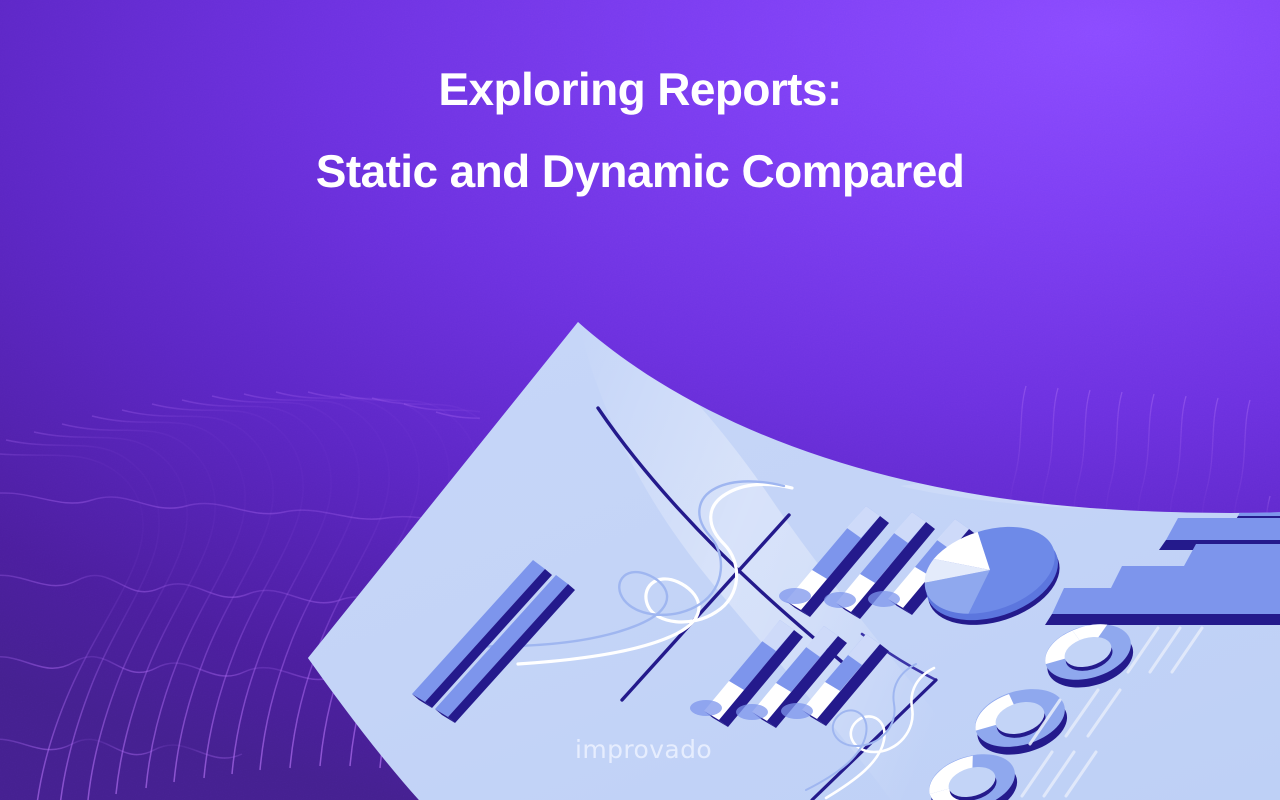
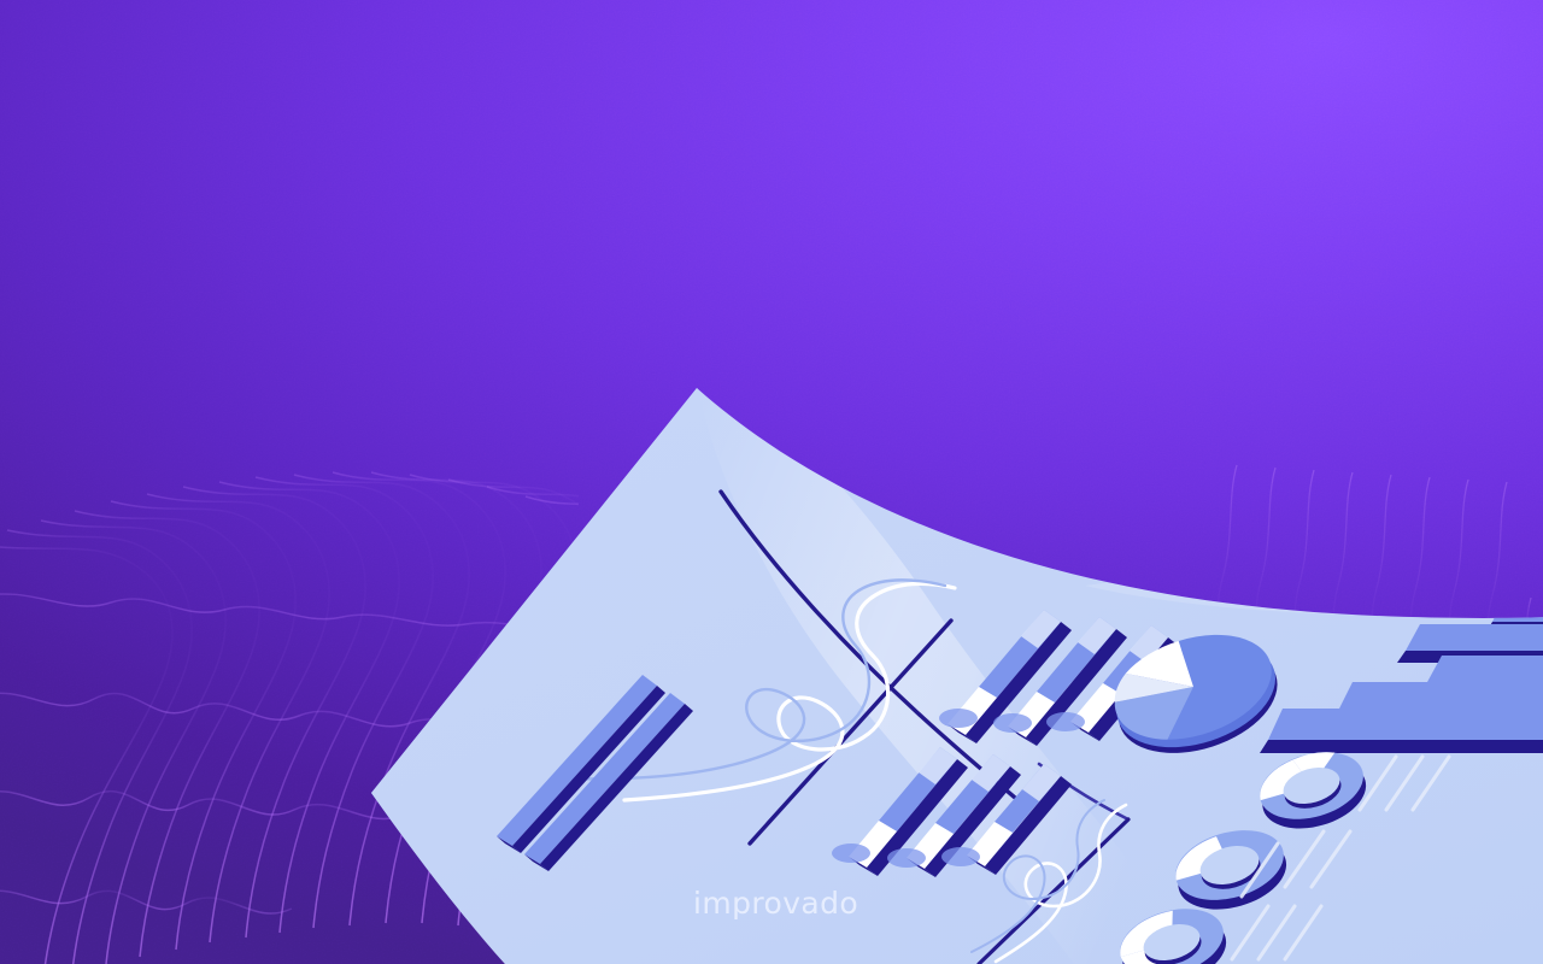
- Exploring Reports:
- Static and Dynamic Compared
  improvado
